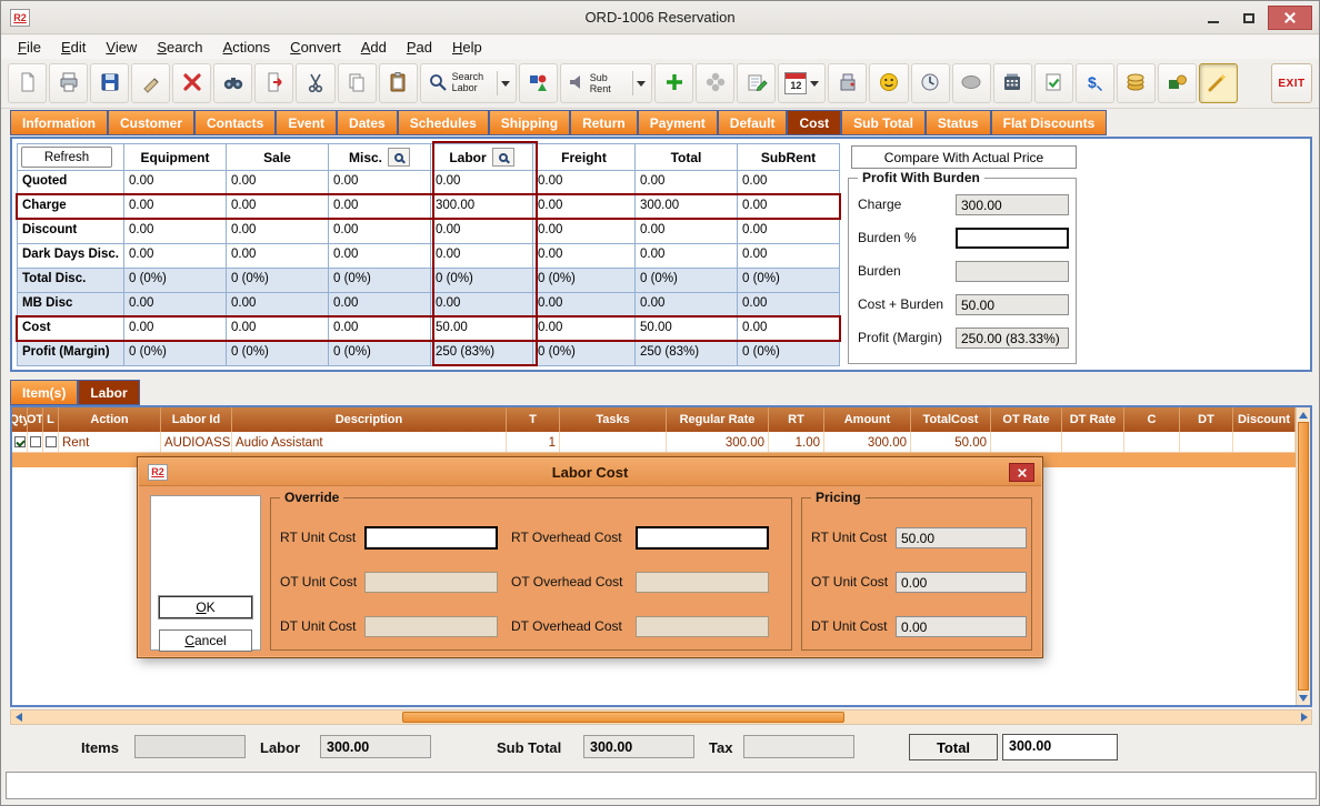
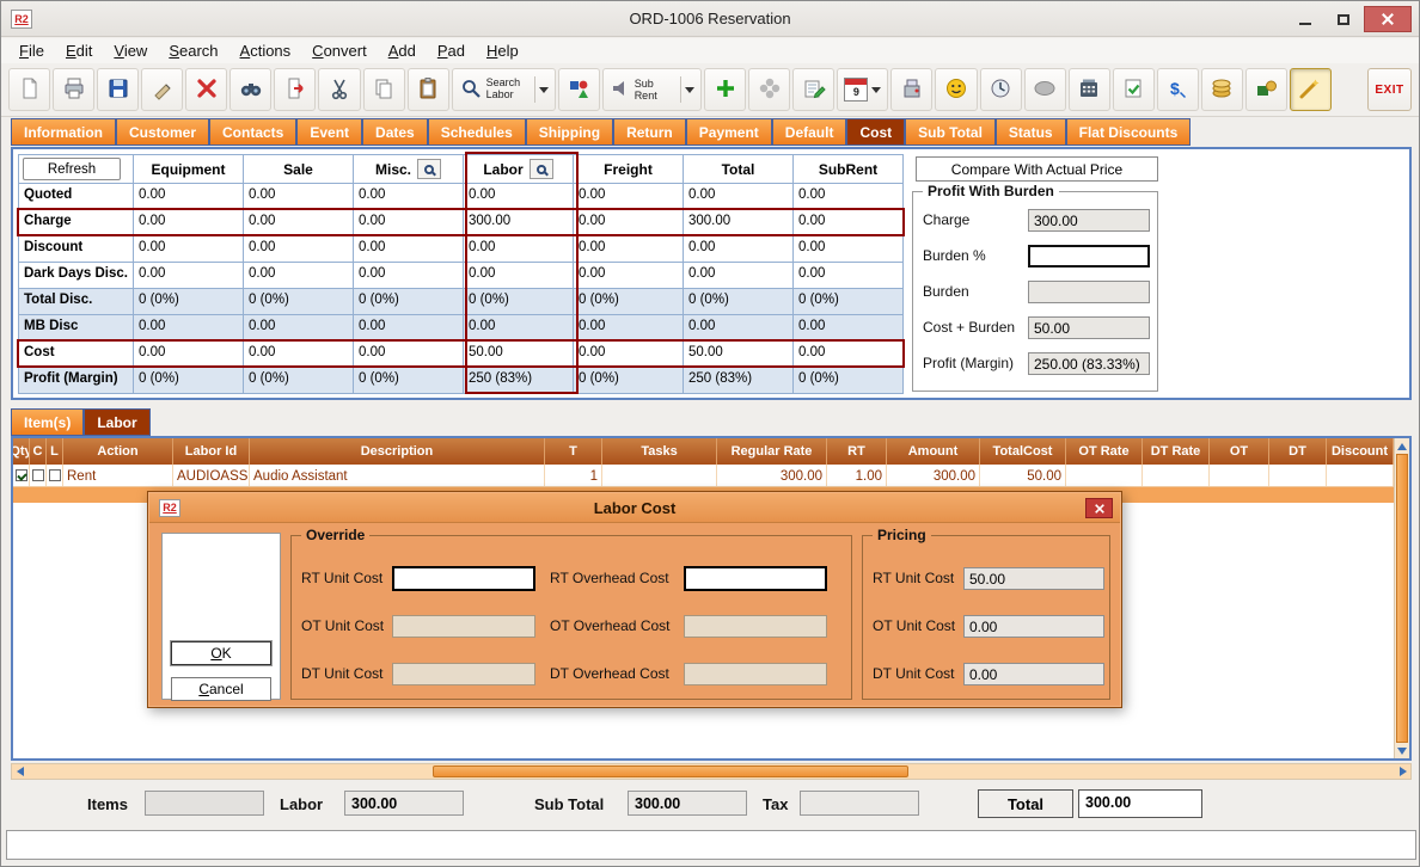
  R2
  ORD-1006 Reservation
  File
  Edit
  View
  Search
  Actions
  Convert
  Add
  Pad
  Help
  Search Labor
  Sub Rent
- 12
+ 9
  $
  EXIT
  Information
  Customer
  Contacts
  Event
  Dates
  Schedules
  Shipping
  Return
  Payment
  Default
  Cost
  Sub Total
  Status
  Flat Discounts
  Refresh
  Equipment
  Sale
  Misc.
  Labor
  Freight
  Total
  SubRent
  Quoted
  0.00
  0.00
  0.00
  0.00
  0.00
  0.00
  0.00
  Charge
  0.00
  0.00
  0.00
  300.00
  0.00
  300.00
  0.00
  Discount
  0.00
  0.00
  0.00
  0.00
  0.00
  0.00
  0.00
  Dark Days Disc.
  0.00
  0.00
  0.00
  0.00
  0.00
  0.00
  0.00
  Total Disc.
  0 (0%)
  0 (0%)
  0 (0%)
  0 (0%)
  0 (0%)
  0 (0%)
  0 (0%)
  MB Disc
  0.00
  0.00
  0.00
  0.00
  0.00
  0.00
  0.00
  Cost
  0.00
  0.00
  0.00
  50.00
  0.00
  50.00
  0.00
  Profit (Margin)
  0 (0%)
  0 (0%)
  0 (0%)
  250 (83%)
  0 (0%)
  250 (83%)
  0 (0%)
  Compare With Actual Price
  Profit With Burden
  Charge
  300.00
  Burden %
  Burden
  Cost + Burden
  50.00
  Profit (Margin)
  250.00 (83.33%)
  Item(s)
  Labor
  Qty
- OT
+ C
  L
  Action
  Labor Id
  Description
  T
  Tasks
  Regular Rate
  RT
  Amount
  TotalCost
  OT Rate
  DT Rate
- C
+ OT
  DT
  Discount
  Rent
  Audio Assistant
  1
  300.00
  1.00
  300.00
  50.00
  Items
  Labor
  300.00
  Sub Total
  300.00
  Tax
  Total
  300.00
  R2
  Labor Cost
  OK
  Cancel
  Override
  RT Unit Cost
  RT Overhead Cost
  OT Unit Cost
  OT Overhead Cost
  DT Unit Cost
  DT Overhead Cost
  Pricing
  RT Unit Cost
  50.00
  OT Unit Cost
  0.00
  DT Unit Cost
  0.00
